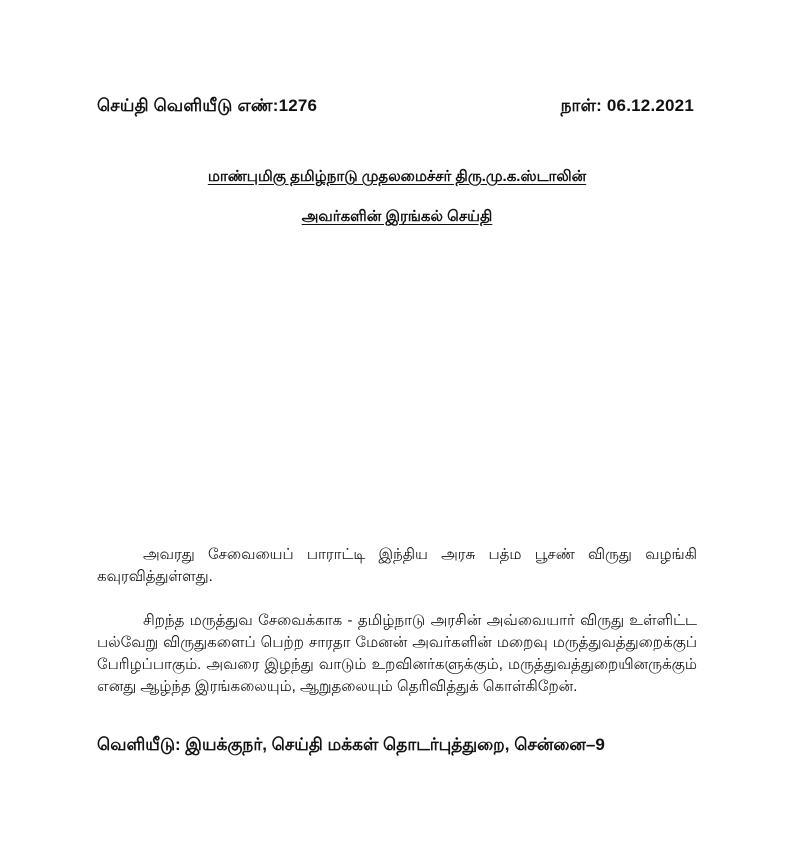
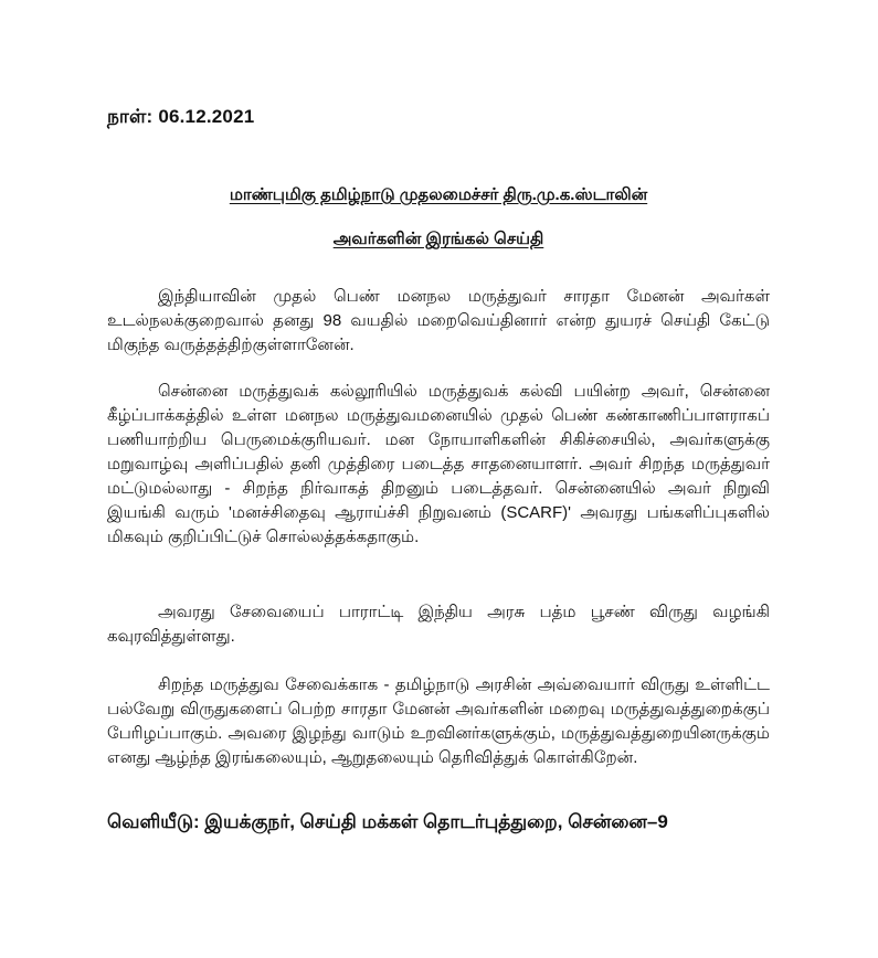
- செய்தி வெளியீடு எண்:1276
  நாள்: 06.12.2021
  மாண்புமிகு தமிழ்நாடு முதலமைச்சர் திரு.மு.க.ஸ்டாலின்
  அவர்களின் இரங்கல் செய்தி
+ இந்தியாவின் முதல் பெண் மனநல மருத்துவர் சாரதா மேனன் அவர்கள் உடல்நலக்குறைவால் தனது 98 வயதில் மறைவெய்தினார் என்ற துயரச் செய்தி கேட்டு மிகுந்த வருத்தத்திற்குள்ளானேன்.
+ சென்னை மருத்துவக் கல்லூரியில் மருத்துவக் கல்வி பயின்ற அவர், சென்னை கீழ்ப்பாக்கத்தில் உள்ள மனநல மருத்துவமனையில் முதல் பெண் கண்காணிப்பாளராகப் பணியாற்றிய பெருமைக்குரியவர். மன நோயாளிகளின் சிகிச்சையில், அவர்களுக்கு மறுவாழ்வு அளிப்பதில் தனி முத்திரை படைத்த சாதனையாளர். அவர் சிறந்த மருத்துவர் மட்டுமல்லாது - சிறந்த நிர்வாகத் திறனும் படைத்தவர். சென்னையில் அவர் நிறுவி இயங்கி வரும் 'மனச்சிதைவு ஆராய்ச்சி நிறுவனம் (SCARF)' அவரது பங்களிப்புகளில் மிகவும் குறிப்பிட்டுச் சொல்லத்தக்கதாகும்.
  அவரது சேவையைப் பாராட்டி இந்திய அரசு பத்ம பூசண் விருது வழங்கி கவுரவித்துள்ளது.
  சிறந்த மருத்துவ சேவைக்காக - தமிழ்நாடு அரசின் அவ்வையார் விருது உள்ளிட்ட பல்வேறு விருதுகளைப் பெற்ற சாரதா மேனன் அவர்களின் மறைவு மருத்துவத்துறைக்குப் பேரிழப்பாகும். அவரை இழந்து வாடும் உறவினர்களுக்கும், மருத்துவத்துறையினருக்கும் எனது ஆழ்ந்த இரங்கலையும், ஆறுதலையும் தெரிவித்துக் கொள்கிறேன்.
  வெளியீடு: இயக்குநர், செய்தி மக்கள் தொடர்புத்துறை, சென்னை–9
